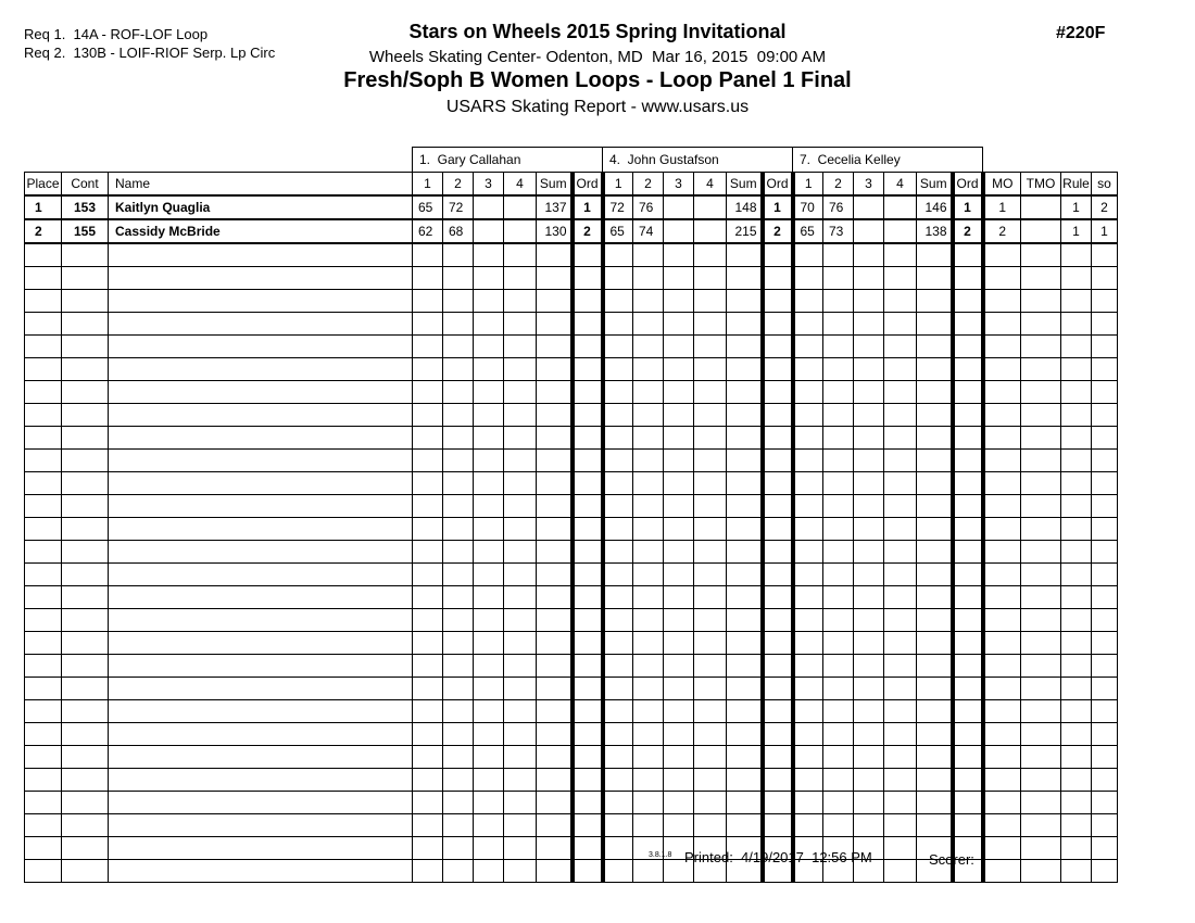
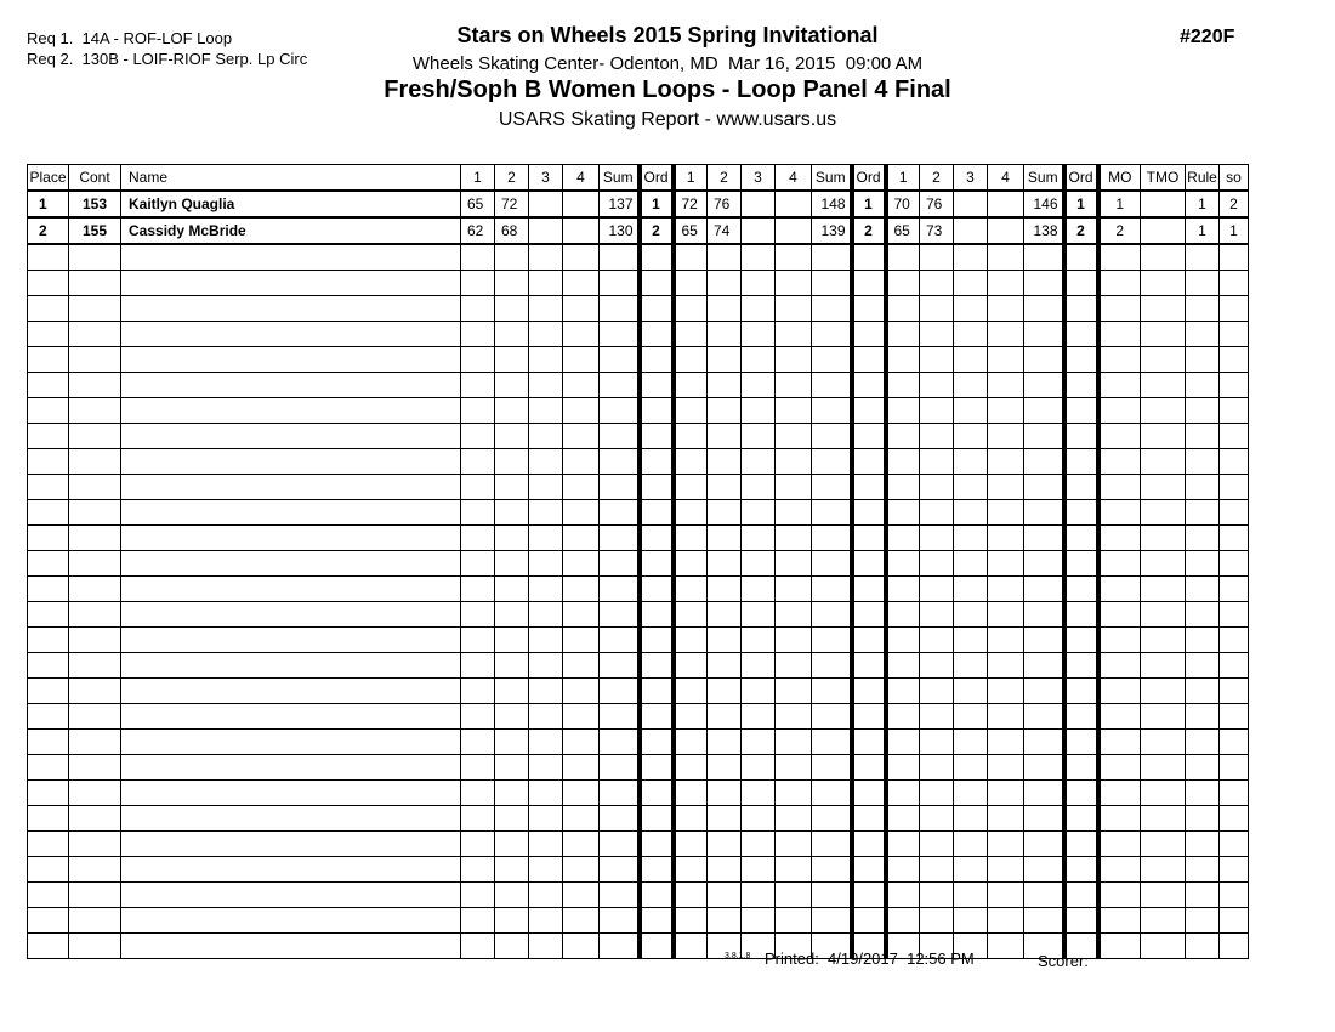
  Req 1. 14A - ROF-LOF Loop
  Req 2. 130B - LOIF-RIOF Serp. Lp Circ
  Stars on Wheels 2015 Spring Invitational
  Wheels Skating Center- Odenton, MD Mar 16, 2015 09:00 AM
- Fresh/Soph B Women Loops - Loop Panel 1 Final
+ Fresh/Soph B Women Loops - Loop Panel 4 Final
  USARS Skating Report - www.usars.us
  #220F
- 	1. Gary Callahan	4. John Gustafson	7. Cecelia Kelley
  Place	Cont	Name	1	2	3	4	Sum	Ord	1	2	3	4	Sum	Ord	1	2	3	4	Sum	Ord	MO	TMO	Rule	so
  1	153	Kaitlyn Quaglia	65	72			137	1	72	76			148	1	70	76			146	1	1		1	2
- 2	155	Cassidy McBride	62	68			130	2	65	74			215	2	65	73			138	2	2		1	1
+ 2	155	Cassidy McBride	62	68			130	2	65	74			139	2	65	73			138	2	2		1	1
  Printed: 4/19/2017 12:56 PM
  Scorer:
